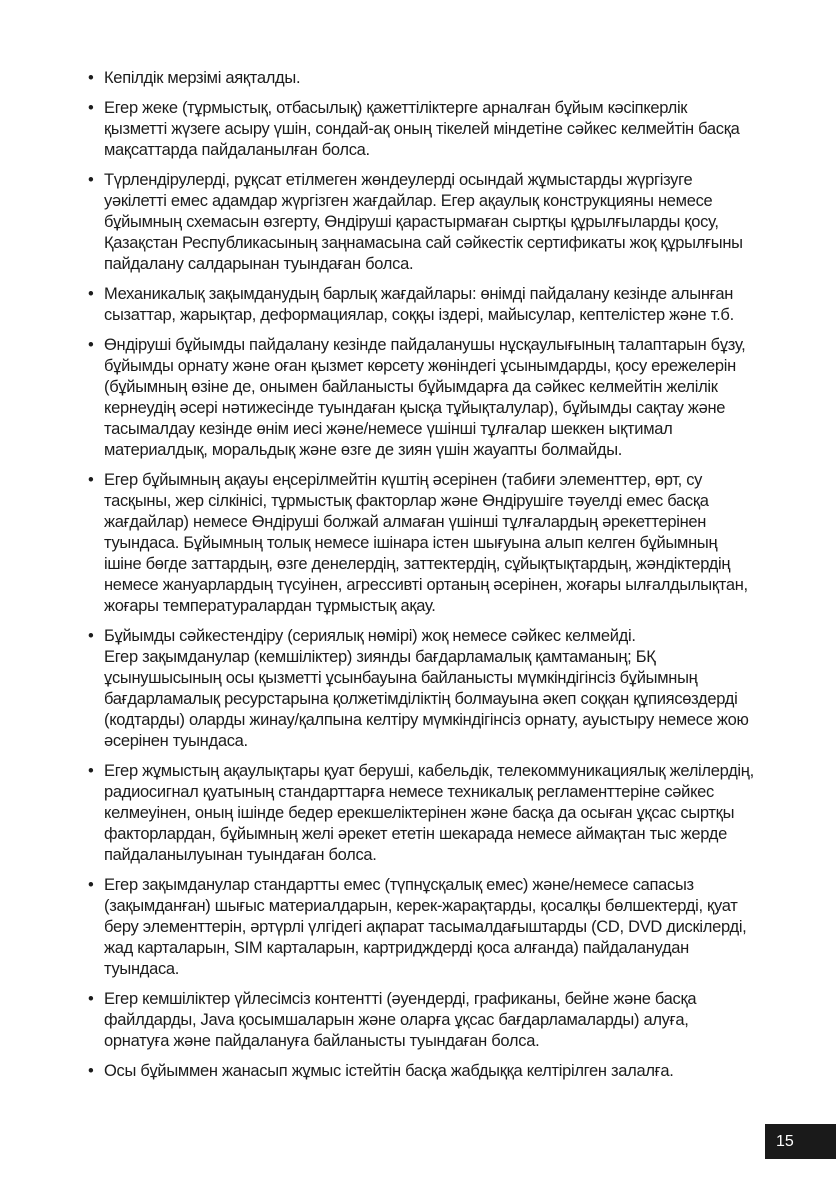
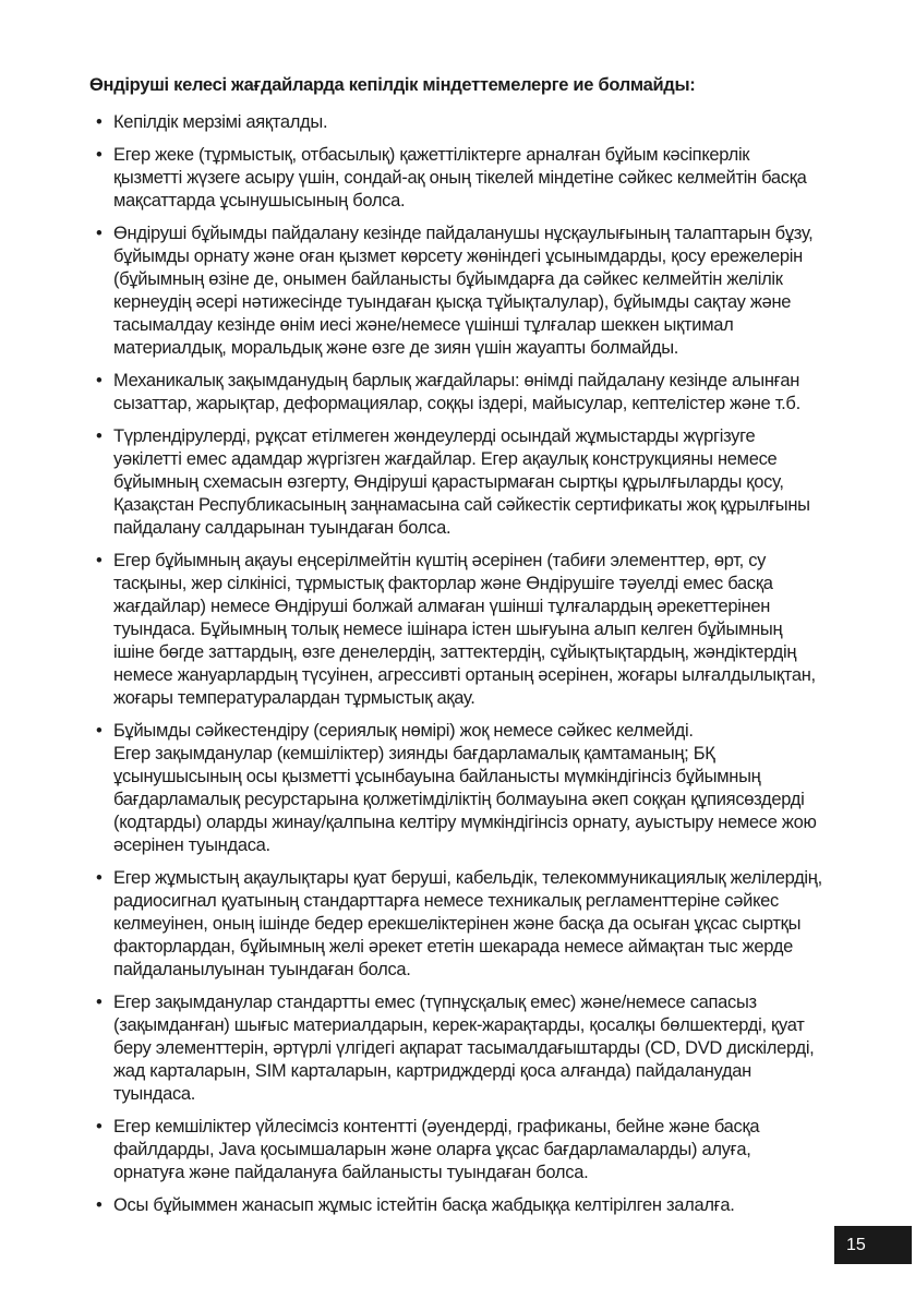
+ Өндіруші келесі жағдайларда кепілдік міндеттемелерге ие болмайды:
  •
  Кепілдік мерзімі аяқталды.
  •
- Егер жеке (тұрмыстық, отбасылық) қажеттіліктерге арналған бұйым кәсіпкерлік қызметті жүзеге асыру үшін, сондай-ақ оның тікелей міндетіне сәйкес келмейтін басқа мақсаттарда пайдаланылған болса.
+ Егер жеке (тұрмыстық, отбасылық) қажеттіліктерге арналған бұйым кәсіпкерлік қызметті жүзеге асыру үшін, сондай-ақ оның тікелей міндетіне сәйкес келмейтін басқа мақсаттарда ұсынушысының болса.
  •
- Түрлендірулерді, рұқсат етілмеген жөндеулерді осындай жұмыстарды жүргізуге уәкілетті емес адамдар жүргізген жағдайлар. Егер ақаулық конструкцияны немесе бұйымның схемасын өзгерту, Өндіруші қарастырмаған сыртқы құрылғыларды қосу, Қазақстан Республикасының заңнамасына сай сәйкестік сертификаты жоқ құрылғыны пайдалану салдарынан туындаған болса.
+ Өндіруші бұйымды пайдалану кезінде пайдаланушы нұсқаулығының талаптарын бұзу, бұйымды орнату және оған қызмет көрсету жөніндегі ұсынымдарды, қосу ережелерін (бұйымның өзіне де, онымен байланысты бұйымдарға да сәйкес келмейтін желілік кернеудің әсері нәтижесінде туындаған қысқа тұйықталулар), бұйымды сақтау және тасымалдау кезінде өнім иесі және/немесе үшінші тұлғалар шеккен ықтимал материалдық, моральдық және өзге де зиян үшін жауапты болмайды.
  •
  Механикалық зақымданудың барлық жағдайлары: өнімді пайдалану кезінде алынған сызаттар, жарықтар, деформациялар, соққы іздері, майысулар, кептелістер және т.б.
  •
- Өндіруші бұйымды пайдалану кезінде пайдаланушы нұсқаулығының талаптарын бұзу, бұйымды орнату және оған қызмет көрсету жөніндегі ұсынымдарды, қосу ережелерін (бұйымның өзіне де, онымен байланысты бұйымдарға да сәйкес келмейтін желілік кернеудің әсері нәтижесінде туындаған қысқа тұйықталулар), бұйымды сақтау және тасымалдау кезінде өнім иесі және/немесе үшінші тұлғалар шеккен ықтимал материалдық, моральдық және өзге де зиян үшін жауапты болмайды.
+ Түрлендірулерді, рұқсат етілмеген жөндеулерді осындай жұмыстарды жүргізуге уәкілетті емес адамдар жүргізген жағдайлар. Егер ақаулық конструкцияны немесе бұйымның схемасын өзгерту, Өндіруші қарастырмаған сыртқы құрылғыларды қосу, Қазақстан Республикасының заңнамасына сай сәйкестік сертификаты жоқ құрылғыны пайдалану салдарынан туындаған болса.
  •
  Егер бұйымның ақауы еңсерілмейтін күштің әсерінен (табиғи элементтер, өрт, су тасқыны, жер сілкінісі, тұрмыстық факторлар және Өндірушіге тәуелді емес басқа жағдайлар) немесе Өндіруші болжай алмаған үшінші тұлғалардың әрекеттерінен туындаса. Бұйымның толық немесе ішінара істен шығуына алып келген бұйымның ішіне бөгде заттардың, өзге денелердің, заттектердің, сұйықтықтардың, жәндіктердің немесе жануарлардың түсуінен, агрессивті ортаның әсерінен, жоғары ылғалдылықтан, жоғары температуралардан тұрмыстық ақау.
  •
  Бұйымды сәйкестендіру (сериялық нөмірі) жоқ немесе сәйкес келмейді.
  Егер зақымданулар (кемшіліктер) зиянды бағдарламалық қамтаманың; БҚ ұсынушысының осы қызметті ұсынбауына байланысты мүмкіндігінсіз бұйымның бағдарламалық ресурстарына қолжетімділіктің болмауына әкеп соққан құпиясөздерді (кодтарды) оларды жинау/қалпына келтіру мүмкіндігінсіз орнату, ауыстыру немесе жою әсерінен туындаса.
  •
  Егер жұмыстың ақаулықтары қуат беруші, кабельдік, телекоммуникациялық желілердің, радиосигнал қуатының стандарттарға немесе техникалық регламенттеріне сәйкес келмеуінен, оның ішінде бедер ерекшеліктерінен және басқа да осыған ұқсас сыртқы факторлардан, бұйымның желі әрекет ететін шекарада немесе аймақтан тыс жерде пайдаланылуынан туындаған болса.
  •
  Егер зақымданулар стандартты емес (түпнұсқалық емес) және/немесе сапасыз (зақымданған) шығыс материалдарын, керек-жарақтарды, қосалқы бөлшектерді, қуат беру элементтерін, әртүрлі үлгідегі ақпарат тасымалдағыштарды (CD, DVD дискілерді, жад карталарын, SIM карталарын, картридждерді қоса алғанда) пайдаланудан туындаса.
  •
  Егер кемшіліктер үйлесімсіз контентті (әуендерді, графиканы, бейне және басқа файлдарды, Java қосымшаларын және оларға ұқсас бағдарламаларды) алуға, орнатуға және пайдалануға байланысты туындаған болса.
  •
  Осы бұйыммен жанасып жұмыс істейтін басқа жабдыққа келтірілген залалға.
  15
